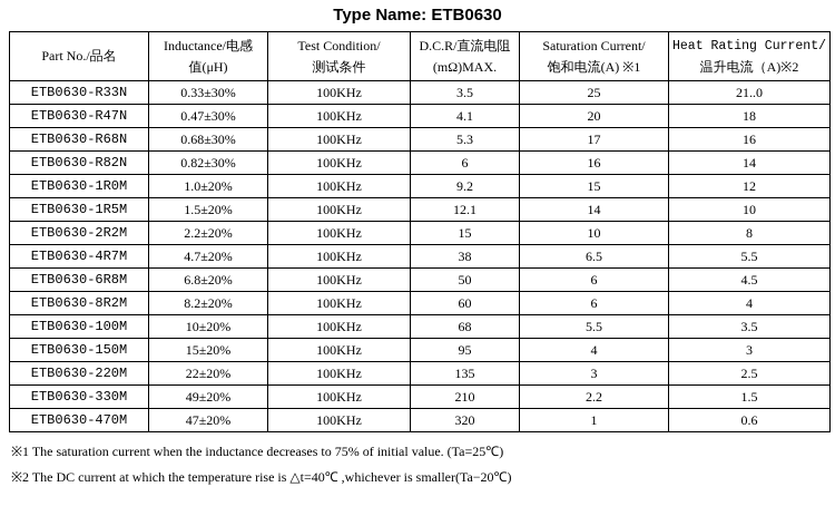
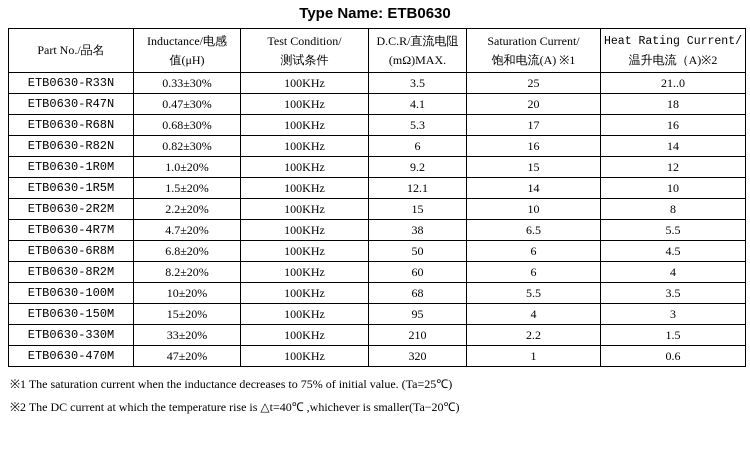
  Type Name: ETB0630
  Part No./品名	Inductance/电感值(μH)	Test Condition/测试条件	D.C.R/直流电阻(mΩ)MAX.	Saturation Current/饱和电流(A) ※1	Heat Rating Current/温升电流（A)※2
  ETB0630-R33N	0.33±30%	100KHz	3.5	25	21..0
  ETB0630-R47N	0.47±30%	100KHz	4.1	20	18
  ETB0630-R68N	0.68±30%	100KHz	5.3	17	16
  ETB0630-R82N	0.82±30%	100KHz	6	16	14
  ETB0630-1R0M	1.0±20%	100KHz	9.2	15	12
  ETB0630-1R5M	1.5±20%	100KHz	12.1	14	10
  ETB0630-2R2M	2.2±20%	100KHz	15	10	8
  ETB0630-4R7M	4.7±20%	100KHz	38	6.5	5.5
  ETB0630-6R8M	6.8±20%	100KHz	50	6	4.5
  ETB0630-8R2M	8.2±20%	100KHz	60	6	4
  ETB0630-100M	10±20%	100KHz	68	5.5	3.5
  ETB0630-150M	15±20%	100KHz	95	4	3
- ETB0630-220M	22±20%	100KHz	135	3	2.5
- ETB0630-330M	49±20%	100KHz	210	2.2	1.5
+ ETB0630-330M	33±20%	100KHz	210	2.2	1.5
  ETB0630-470M	47±20%	100KHz	320	1	0.6
  ※1 The saturation current when the inductance decreases to 75% of initial value. (Ta=25℃)
  ※2 The DC current at which the temperature rise is △t=40℃ ,whichever is smaller(Ta−20℃)
